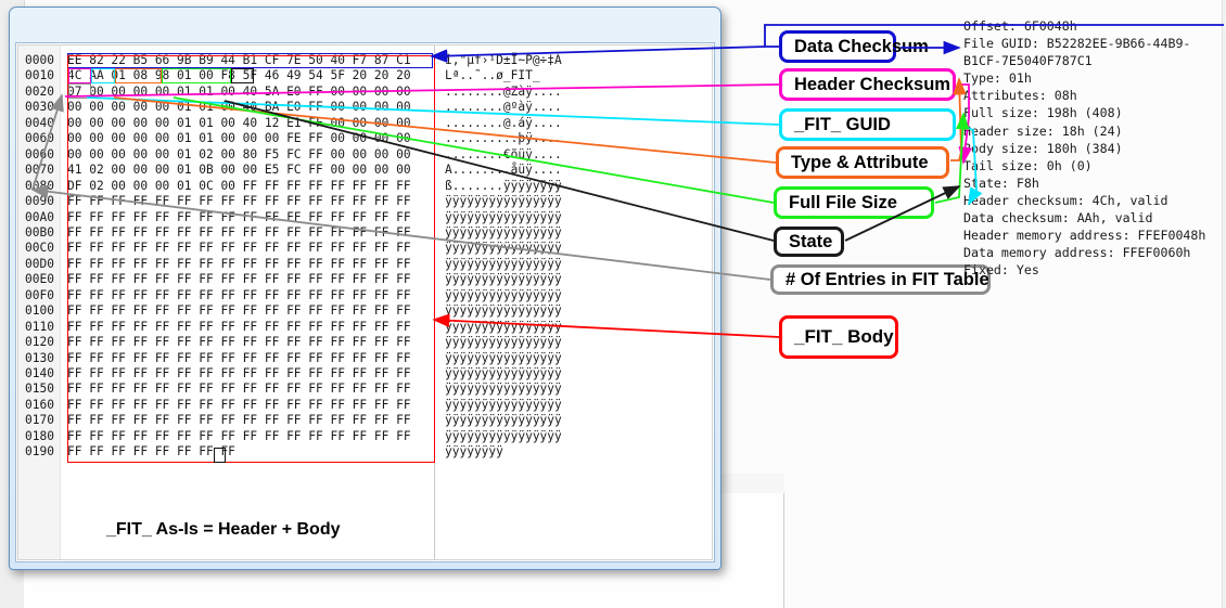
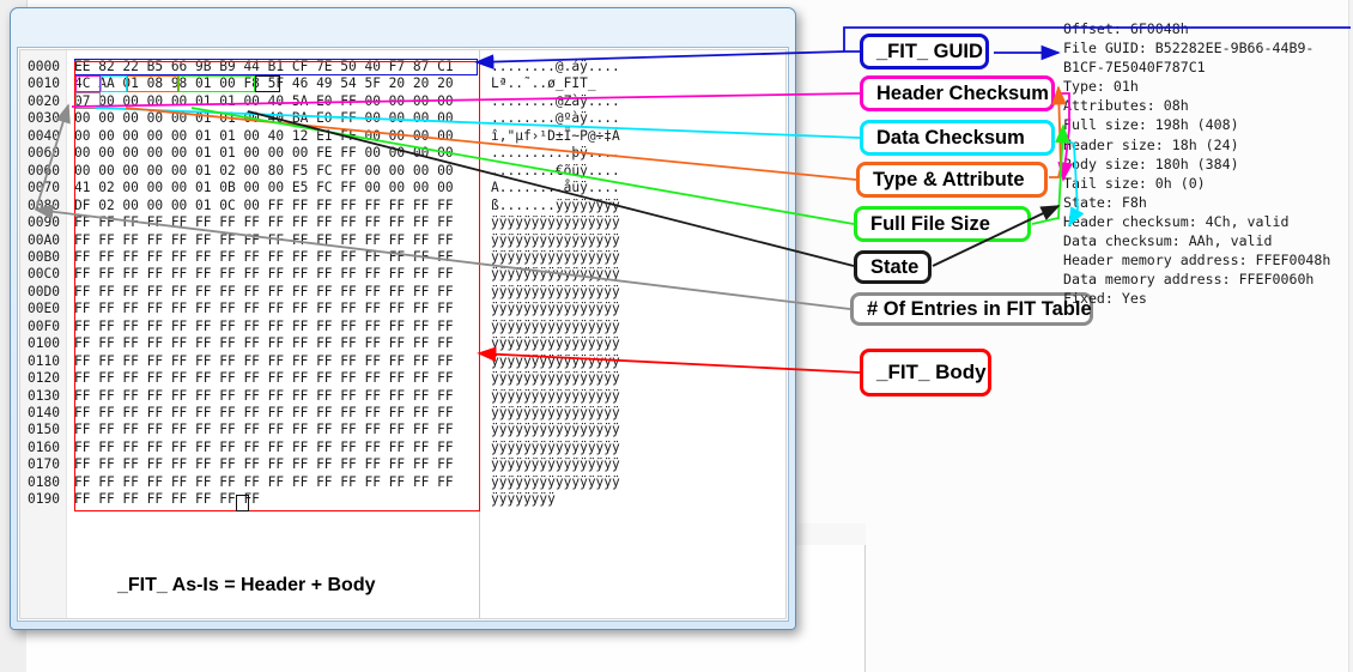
  0000
  EE 82 22 B5 66 9B B9 44 B1 CF 7E 50 40 F7 87 C1
- î‚"µf›¹D±Ï~P@÷‡Á
+ ........@.áÿ....
  0010
  4C AA 01 08 98 01 00 F8 5F 46 49 54 5F 20 20 20
  Lª..˜..ø_FIT_
  0020
  ........@Zàÿ....
  0030
  ........@ºàÿ....
  0040
  00 00 00 00 00 01 01 00 40 12 E1 00 00 00
- ........@.áÿ....
+ î‚"µf›¹D±Ï~P@÷‡Á
  0060
  00 00 00 00 00 01 01 00 00 00 FE FF 00 00 00 0
  .............
  000
  00 00 00 00 00 01 02 00 80 F5 FC FF 00 00 00 00
  ......€õüÿ....
  0070
  41 02 00 00 00 01 0B 00 00 E5 FC FF 00 00 00 00
  A.......åüÿ....
  0080
  DF 02 00 00 00 01 0C 00 FF FF FF FF FF FF FF FF
  ß.......ÿÿÿÿÿÿÿ
  0090
  FF FF F FF FF FF FF FF FF FF FF FF FF FF FF FF
  ÿÿÿÿÿÿÿÿÿÿÿÿÿÿÿÿ
  00A0
  FF FF FF FF FF FF FF FF F FF FF FF FF FF FF FF
  ÿÿÿÿÿÿÿÿÿÿÿÿÿÿÿÿ
  00B0
  FF FF FF FF FF FF FF FF FF FF FF FF FF FF FF
  ÿÿÿÿÿÿÿÿÿÿÿÿÿÿÿÿ
  00C0
  FF FF FF FF FF FF FF FF FF FF FF FF FF FF FF FF
  ÿÿÿÿÿÿÿÿÿÿÿÿÿÿ
  00D0
  FF FF FF FF FF FF FF FF FF FF FF FF FF FF FF FF
  ÿÿÿÿÿÿÿÿÿÿÿÿÿÿÿÿ
  00E0
  FF FF FF FF FF FF FF FF FF FF FF FF FF FF FF FF
  ÿÿÿÿÿÿÿÿÿÿÿÿÿÿÿÿ
  00F0
  FF FF FF FF FF FF FF FF FF FF FF FF FF FF FF FF
  ÿÿÿÿÿÿÿÿÿÿÿÿÿÿÿÿ
  0100
  FF FF FF FF FF FF FF FF FF FF FF FF FF FF FF FF
  ÿÿÿÿÿÿÿÿÿÿÿÿÿÿÿÿ
  0110
  FF FF FF FF FF FF FF FF FF FF FF FF FF FF FF FF
  ÿÿÿÿÿÿÿÿÿÿÿÿÿÿ
  0120
  FF FF FF FF FF FF FF FF FF FF FF FF FF FF FF FF
  ÿÿÿÿÿÿÿÿÿÿÿÿÿÿÿÿ
  0130
  FF FF FF FF FF FF FF FF FF FF FF FF FF FF FF FF
  ÿÿÿÿÿÿÿÿÿÿÿÿÿÿÿÿ
  0140
  FF FF FF FF FF FF FF FF FF FF FF FF FF FF FF FF
  ÿÿÿÿÿÿÿÿÿÿÿÿÿÿÿÿ
  0150
  FF FF FF FF FF FF FF FF FF FF FF FF FF FF FF FF
  ÿÿÿÿÿÿÿÿÿÿÿÿÿÿÿÿ
  0160
  FF FF FF FF FF FF FF FF FF FF FF FF FF FF FF FF
  ÿÿÿÿÿÿÿÿÿÿÿÿÿÿÿÿ
  0170
  FF FF FF FF FF FF FF FF FF FF FF FF FF FF FF FF
  ÿÿÿÿÿÿÿÿÿÿÿÿÿÿÿÿ
  0180
  FF FF FF FF FF FF FF FF FF FF FF FF FF FF FF FF
  ÿÿÿÿÿÿÿÿÿÿÿÿÿÿÿÿ
  0190
  FF FF FF FF FF FF FF FF
  ÿÿÿÿÿÿÿÿ
  _FIT_ As-Is = Header + Body
- Data Checksum
+ _FIT_ GUID
  Header Checksum
- _FIT_ GUID
+ Data Checksum
  Type & Attribute
  Full File Size
  State
  # Of Entries in FIT Table
  _FIT_ Body
  Offset: 6F0048h
  File GUID: B52282EE-9B66-44B9-
  B1CF-7E5040F787C1
  Type: 01h
  Attributes: 08h
  Full size: 198h (408)
  eader size: 18h (24)
  Bdy size: 180h (384)
  Til size: 0h (0)
  State: F8h
  Header checksum: 4Ch, valid
  Data checksum: AAh, valid
  Header memory address: FFEF0048h
  Data memory address: FFEF0060h
  Fixed: Yes
